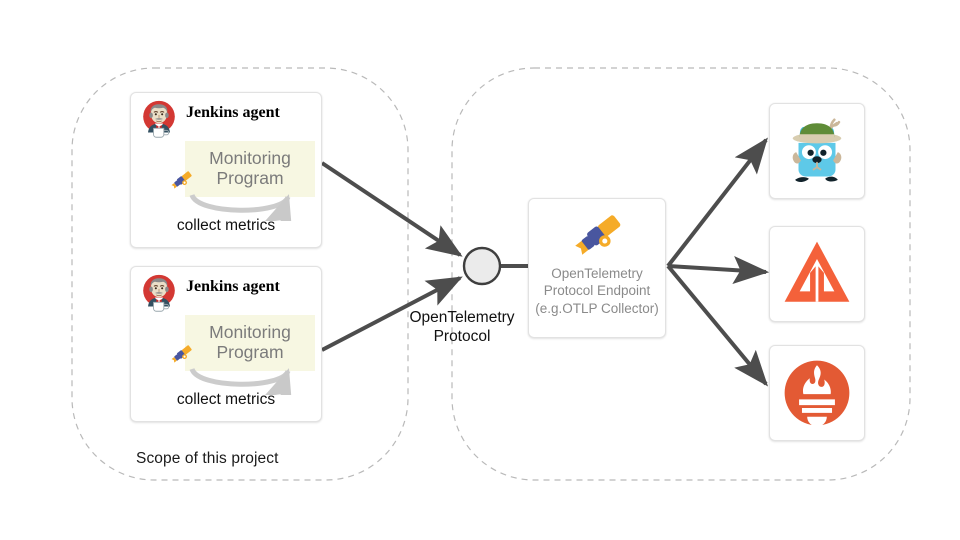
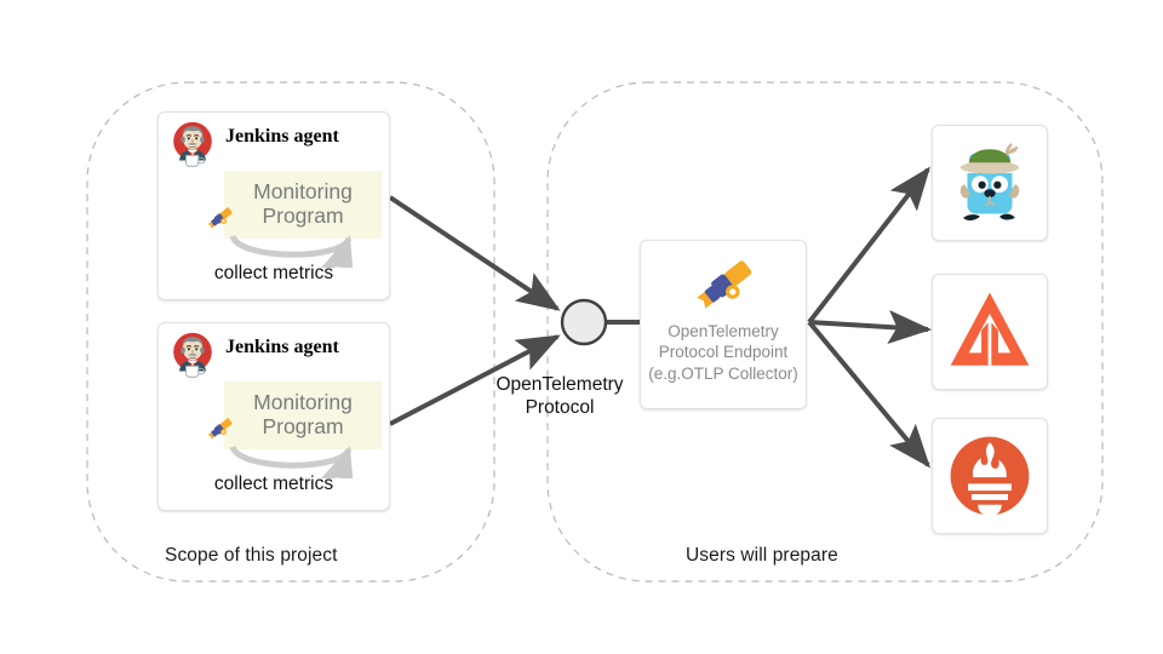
  Scope of this project
+ Users will prepare
  Jenkins agent
  Monitoring
  Program
  collect metrics
  Jenkins agent
  Monitoring
  Program
  collect metrics
  OpenTelemetry
  Protocol
  OpenTelemetry
  Protocol Endpoint
  (e.g.OTLP Collector)
